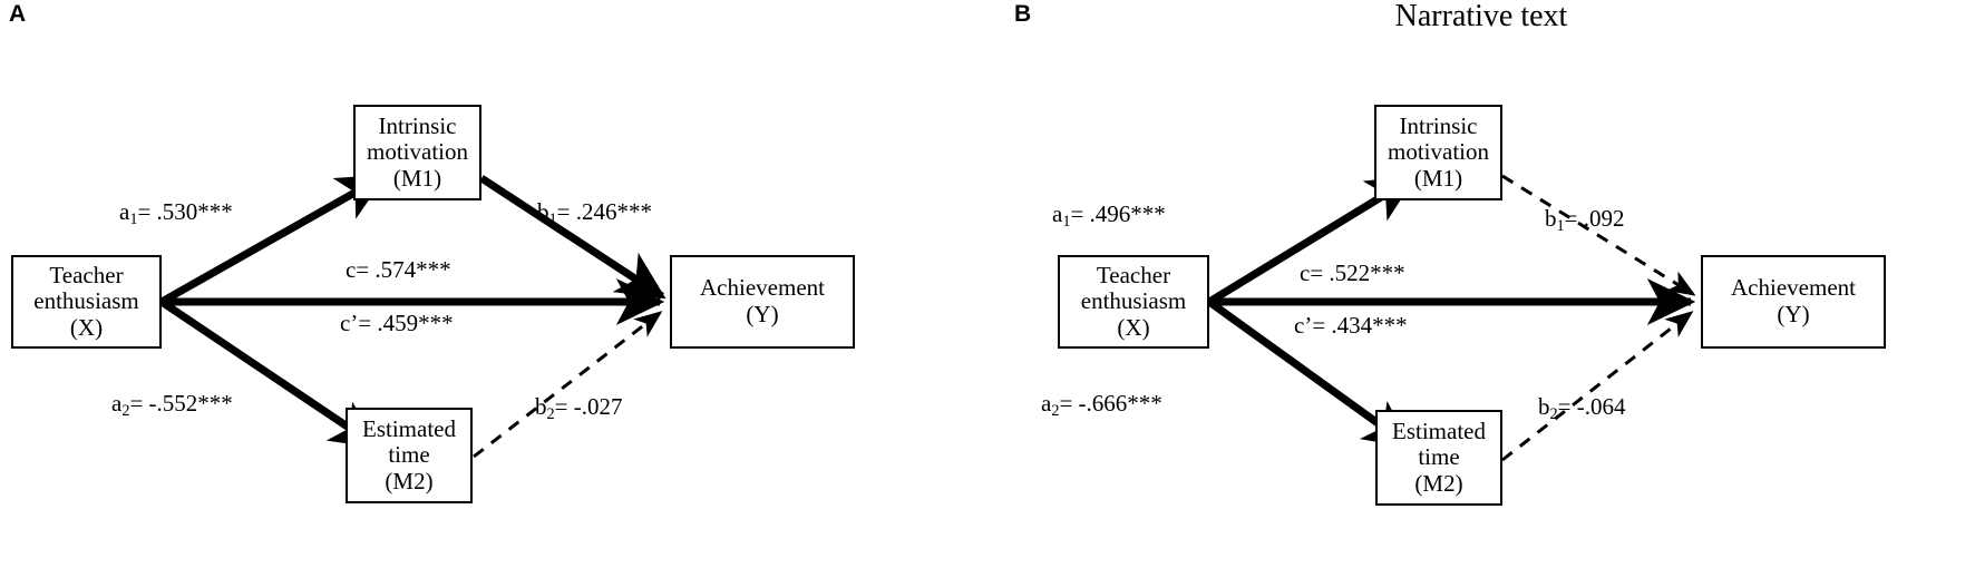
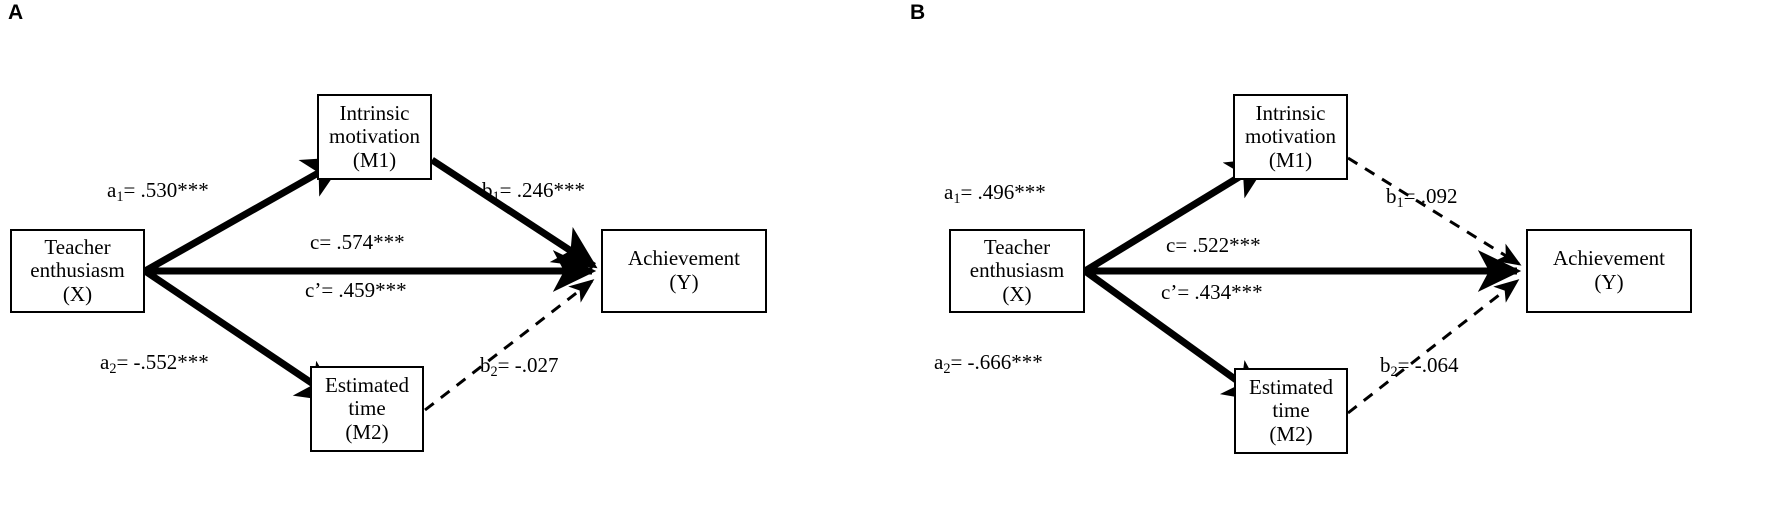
  A
  Teacher
  enthusiasm
  (X)
  Intrinsic
  motivation
  (M1)
  Estimated
  time
  (M2)
  Achievement
  (Y)
  a1= .530***
  b1= .246***
  c= .574***
  c’= .459***
  a2= -.552***
  b2= -.027
  B
- Narrative text
  Teacher
  enthusiasm
  (X)
  Intrinsic
  motivation
  (M1)
  Estimated
  time
  (M2)
  Achievement
  (Y)
  a1= .496***
  b1= .092
  c= .522***
  c’= .434***
  a2= -.666***
  b2= -.064
